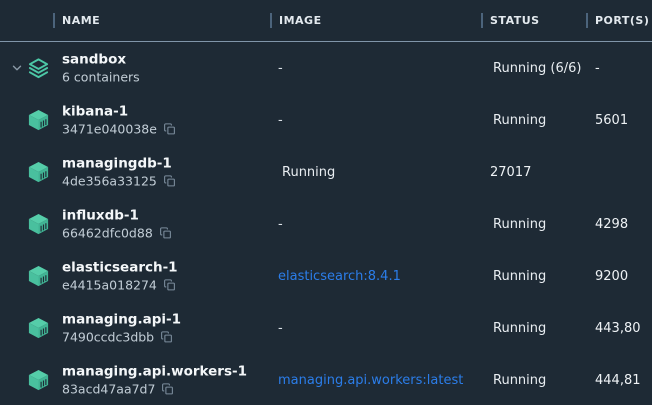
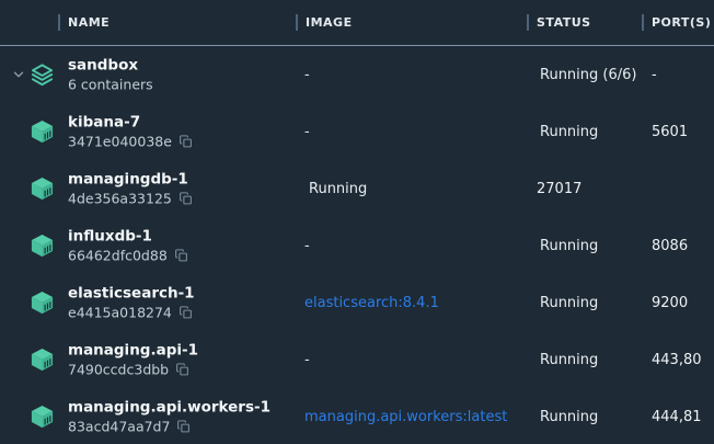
  NAME
  IMAGE
  STATUS
  PORT(S)
  sandbox
  6 containers
  -
  Running (6/6)
  -
- kibana-1
+ kibana-7
  3471e040038e
  -
  Running
  5601
  managingdb-1
  4de356a33125
  Running
  27017
  influxdb-1
  66462dfc0d88
  -
  Running
- 4298
+ 8086
  elasticsearch-1
  e4415a018274
  elasticsearch:8.4.1
  Running
  9200
  managing.api-1
  7490ccdc3dbb
  -
  Running
  443,80
  managing.api.workers-1
  83acd47aa7d7
  managing.api.workers:latest
  Running
  444,81
